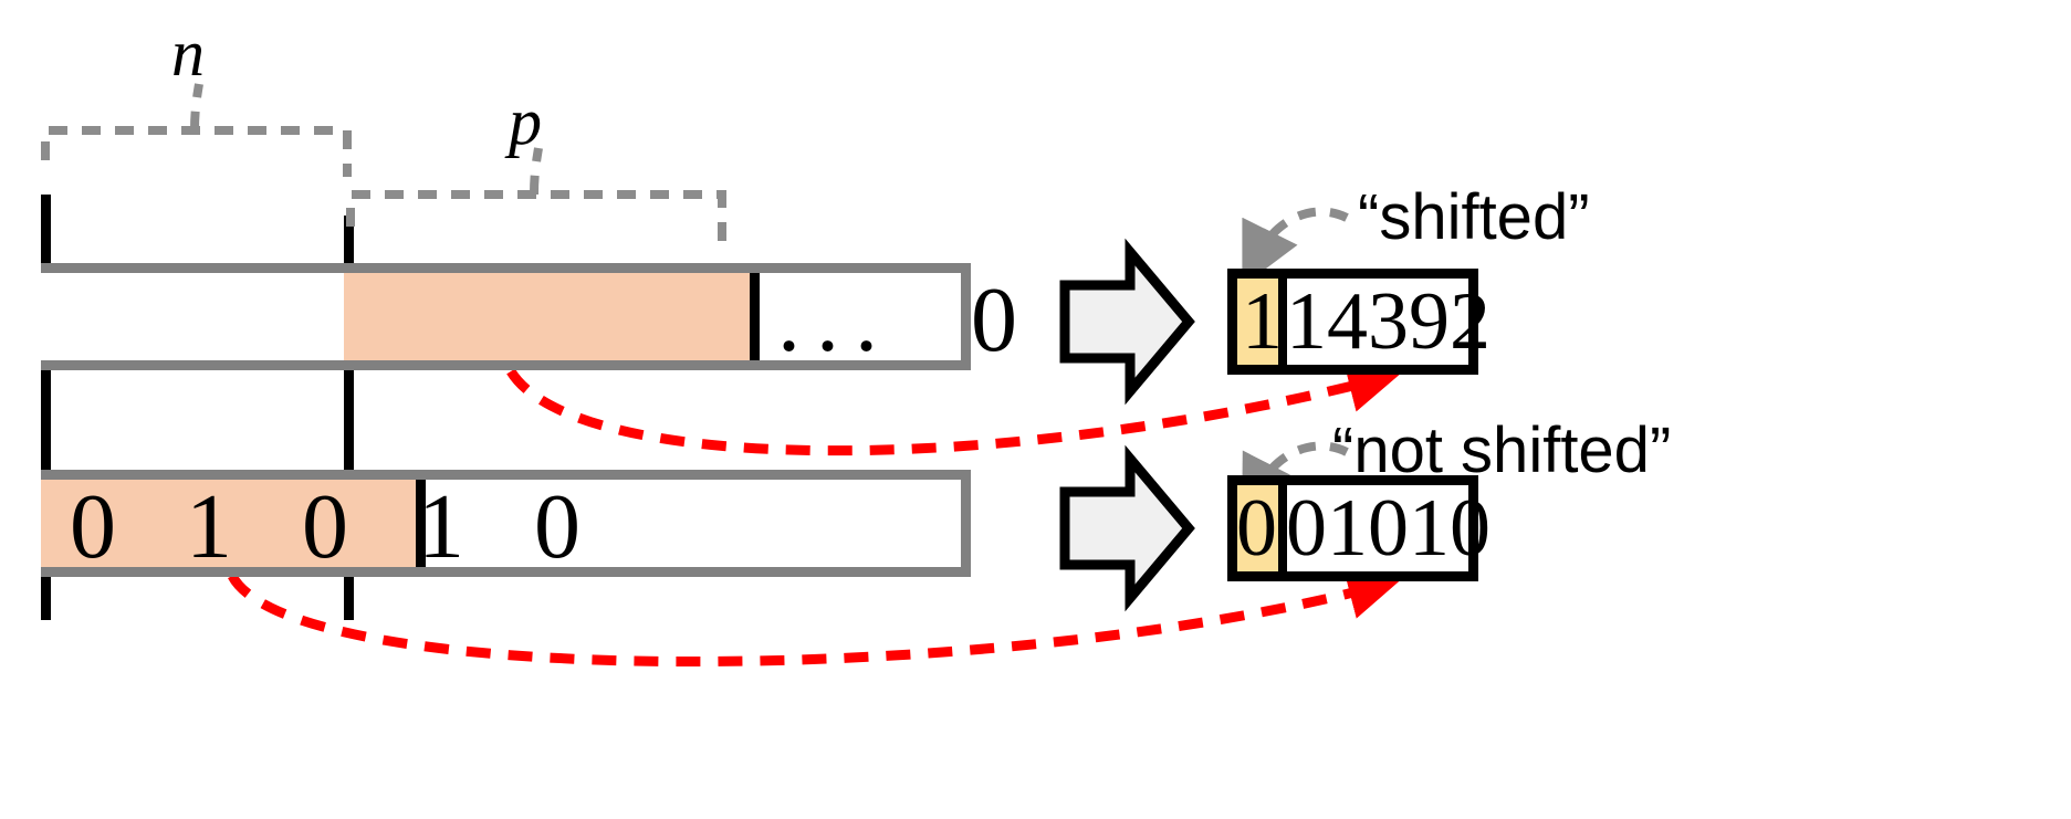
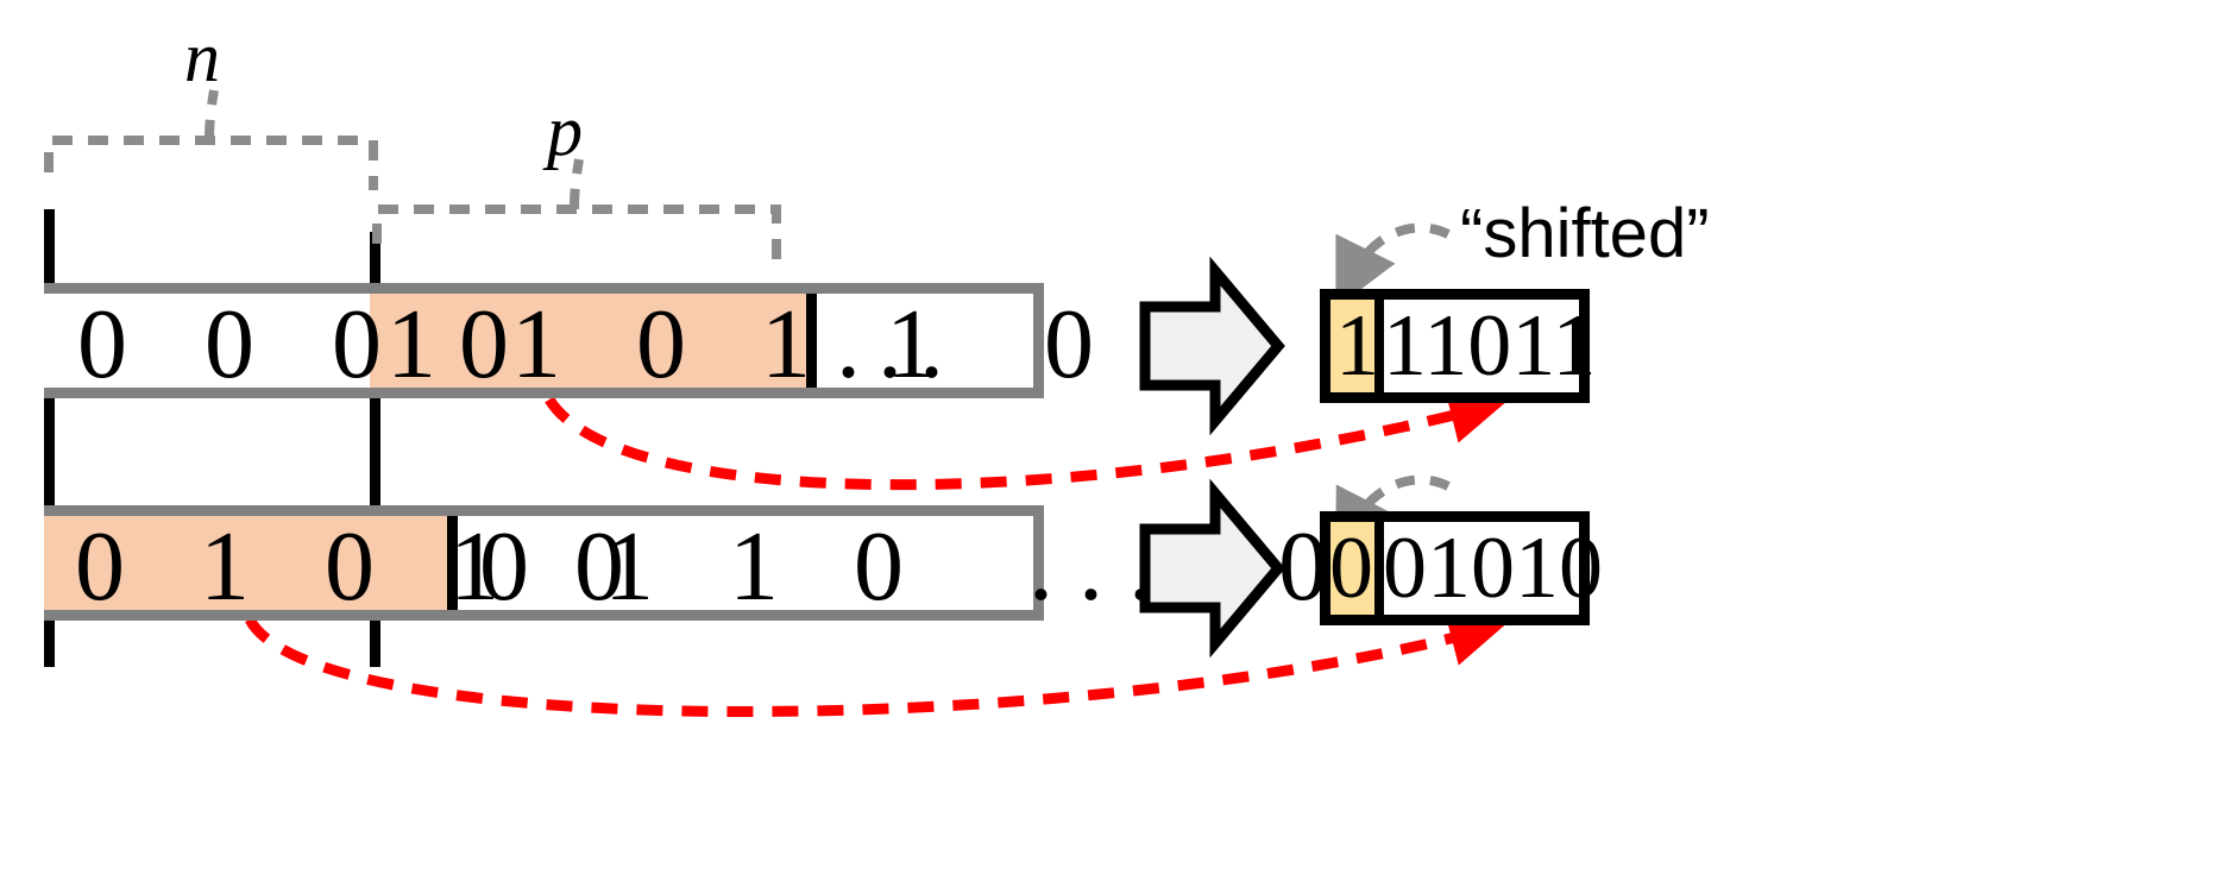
  n
  p
+ 0 0 0 0
+ 1 1 0 1 1
  ... 0
  0 1 0 1 0
+ 0 1 1 0 ... 0
  1
- 14392
+ 11011
  “shifted”
  0
  01010
- “not shifted”
